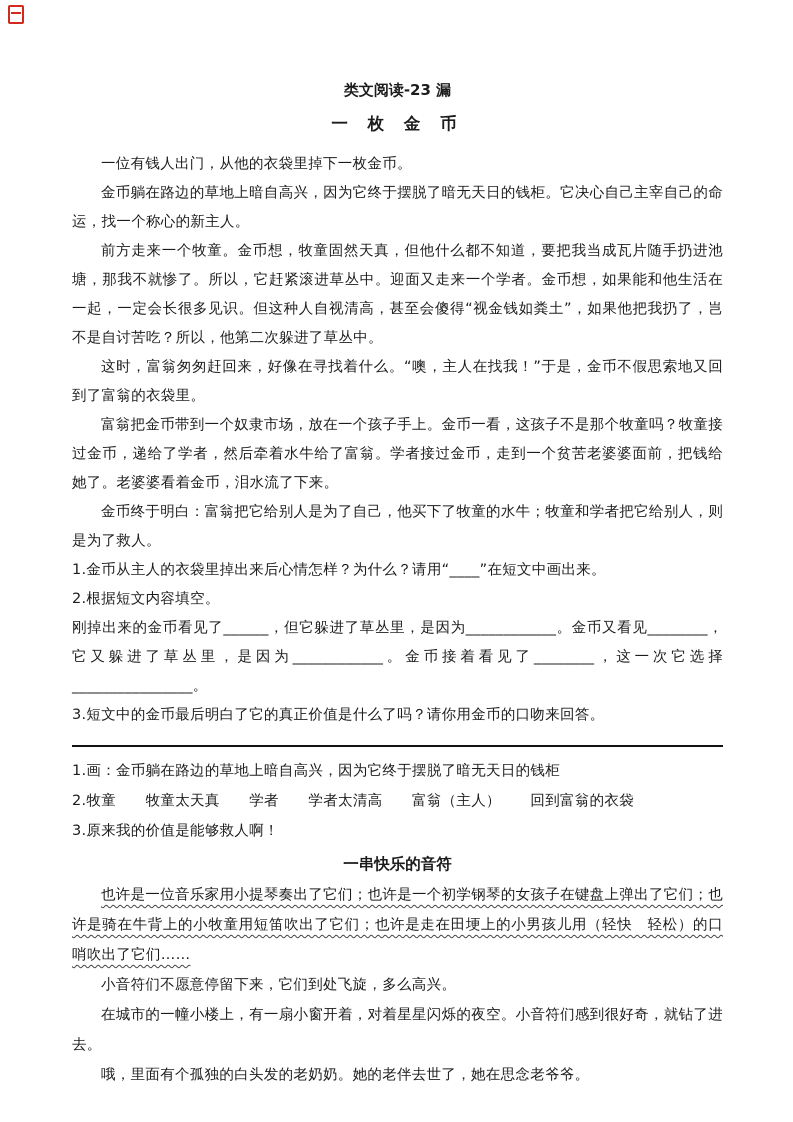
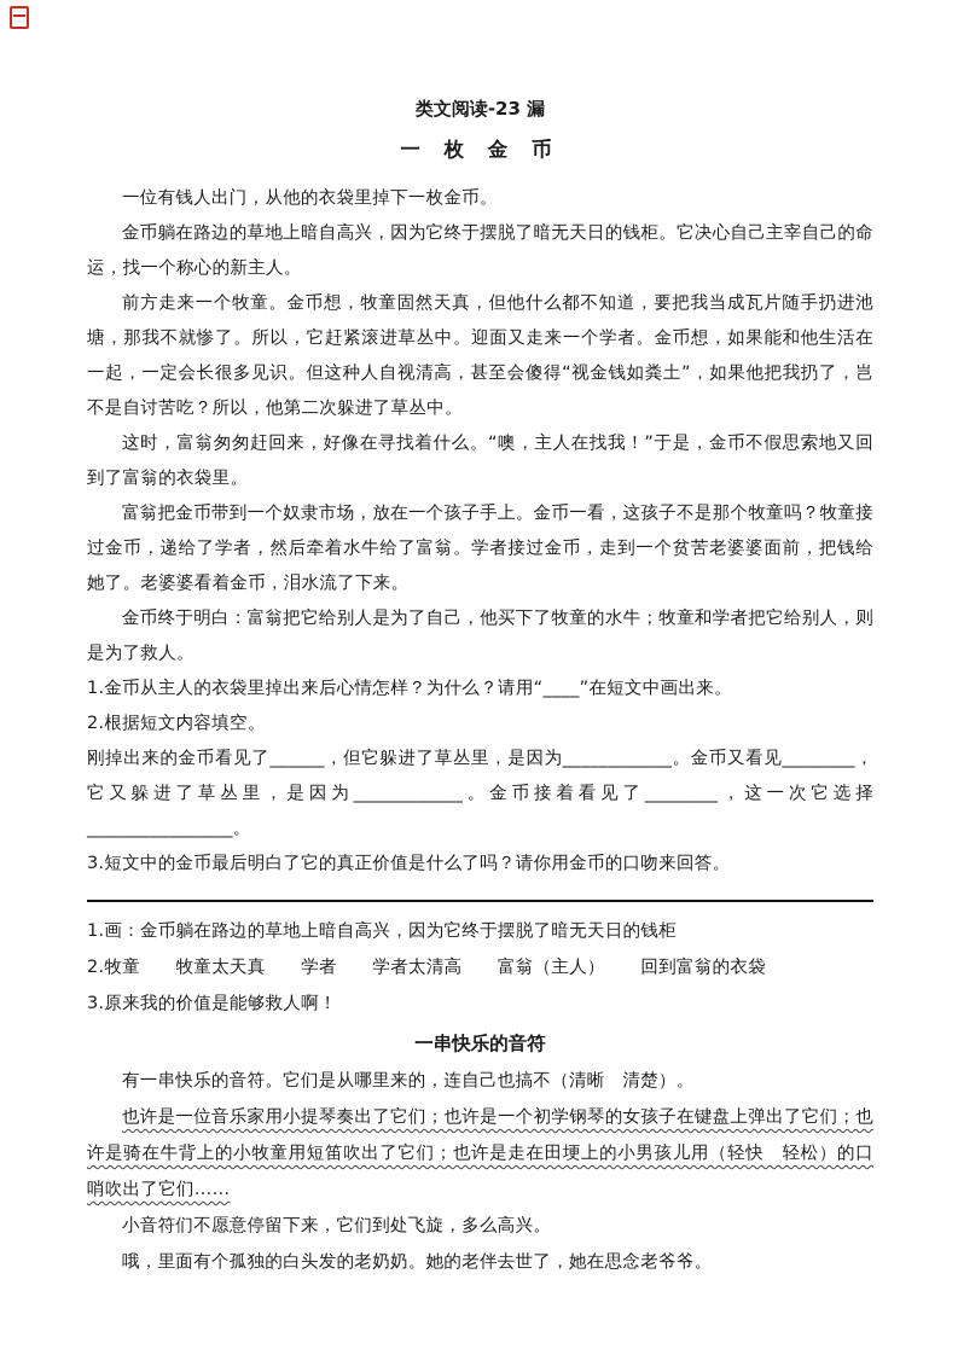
  类文阅读-23 漏
  一 枚 金 币
  一位有钱人出门，从他的衣袋里掉下一枚金币。
  金币躺在路边的草地上暗自高兴，因为它终于摆脱了暗无天日的钱柜。它决心自己主宰自己的命运，找一个称心的新主人。
  前方走来一个牧童。金币想，牧童固然天真，但他什么都不知道，要把我当成瓦片随手扔进池塘，那我不就惨了。所以，它赶紧滚进草丛中。迎面又走来一个学者。金币想，如果能和他生活在一起，一定会长很多见识。但这种人自视清高，甚至会傻得“视金钱如粪土”，如果他把我扔了，岂不是自讨苦吃？所以，他第二次躲进了草丛中。
  这时，富翁匆匆赶回来，好像在寻找着什么。“噢，主人在找我！”于是，金币不假思索地又回到了富翁的衣袋里。
  富翁把金币带到一个奴隶市场，放在一个孩子手上。金币一看，这孩子不是那个牧童吗？牧童接过金币，递给了学者，然后牵着水牛给了富翁。学者接过金币，走到一个贫苦老婆婆面前，把钱给她了。老婆婆看着金币，泪水流了下来。
  金币终于明白：富翁把它给别人是为了自己，他买下了牧童的水牛；牧童和学者把它给别人，则是为了救人。
  1.金币从主人的衣袋里掉出来后心情怎样？为什么？请用“____”在短文中画出来。
  2.根据短文内容填空。
  刚掉出来的金币看见了______，但它躲进了草丛里，是因为____________。金币又看见________，它又躲进了草丛里，是因为____________。金币接着看见了________，这一次它选择________________。
  3.短文中的金币最后明白了它的真正价值是什么了吗？请你用金币的口吻来回答。
  1.画：金币躺在路边的草地上暗自高兴，因为它终于摆脱了暗无天日的钱柜
  2.牧童 牧童太天真 学者 学者太清高 富翁（主人） 回到富翁的衣袋
  3.原来我的价值是能够救人啊！
  一串快乐的音符
+ 有一串快乐的音符。它们是从哪里来的，连自己也搞不（清晰 清楚）。
  也许是一位音乐家用小提琴奏出了它们；也许是一个初学钢琴的女孩子在键盘上弹出了它们；也许是骑在牛背上的小牧童用短笛吹出了它们；也许是走在田埂上的小男孩儿用（轻快 轻松）的口哨吹出了它们……
  小音符们不愿意停留下来，它们到处飞旋，多么高兴。
- 在城市的一幢小楼上，有一扇小窗开着，对着星星闪烁的夜空。小音符们感到很好奇，就钻了进去。
  哦，里面有个孤独的白头发的老奶奶。她的老伴去世了，她在思念老爷爷。
